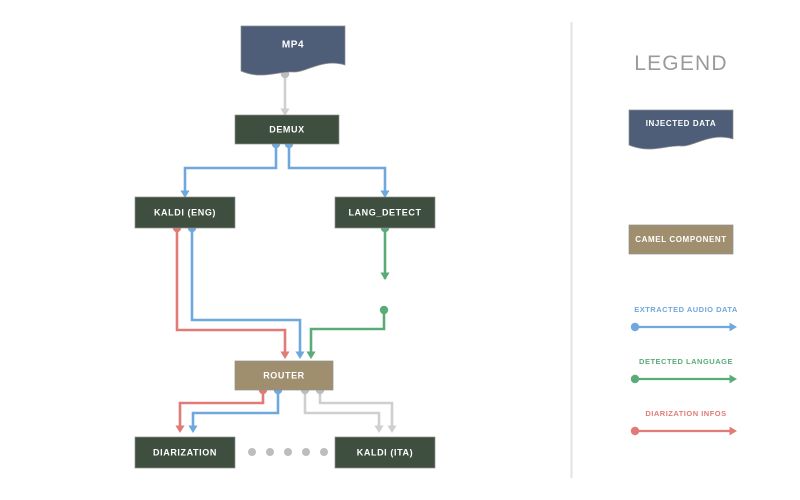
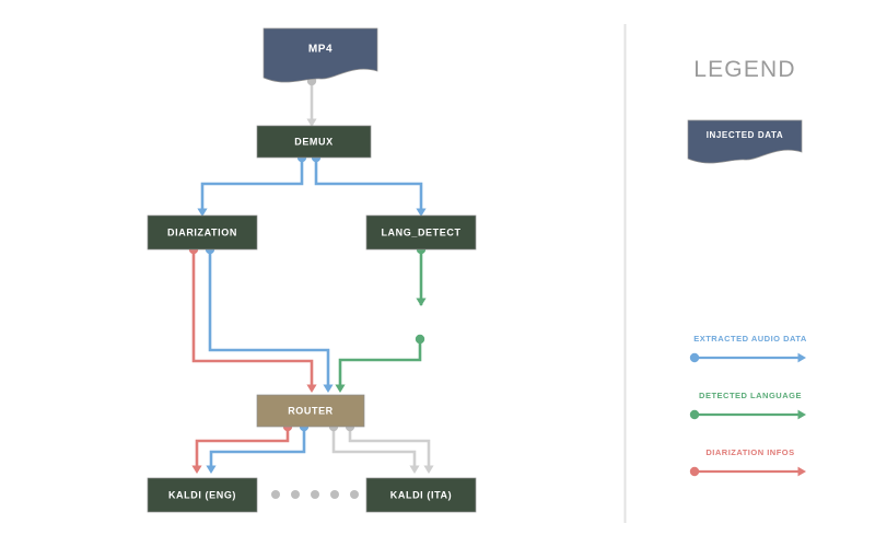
  MP4
  DEMUX
- KALDI (ENG)
+ DIARIZATION
  LANG_DETECT
  ROUTER
- DIARIZATION
+ KALDI (ENG)
  KALDI (ITA)
  LEGEND
  INJECTED DATA
- CAMEL COMPONENT
  EXTRACTED AUDIO DATA
  DETECTED LANGUAGE
  DIARIZATION INFOS
